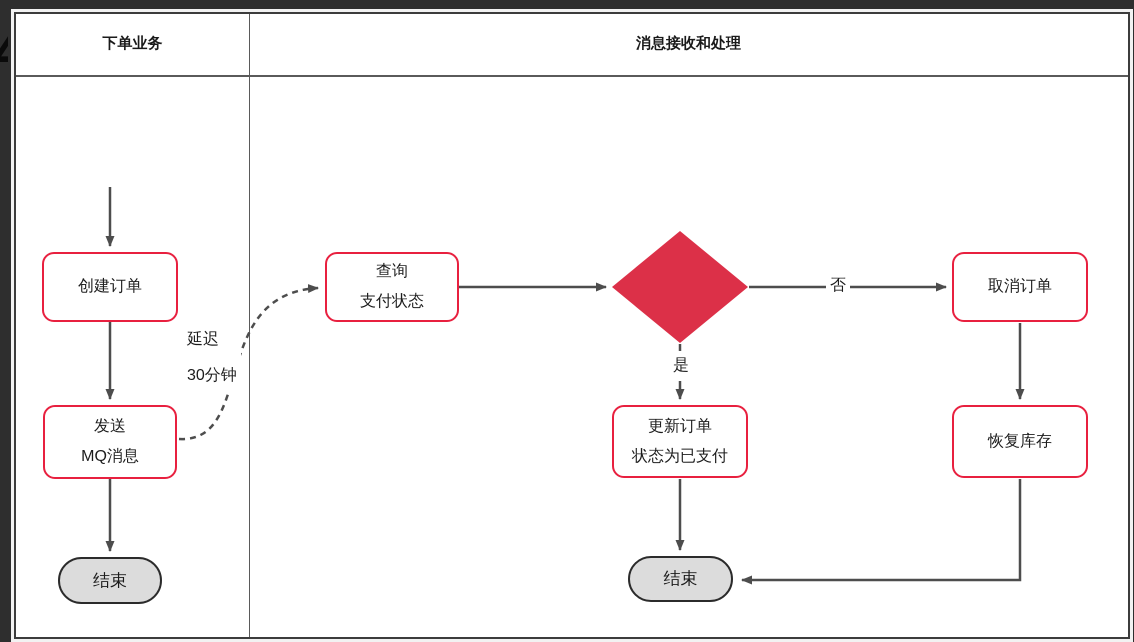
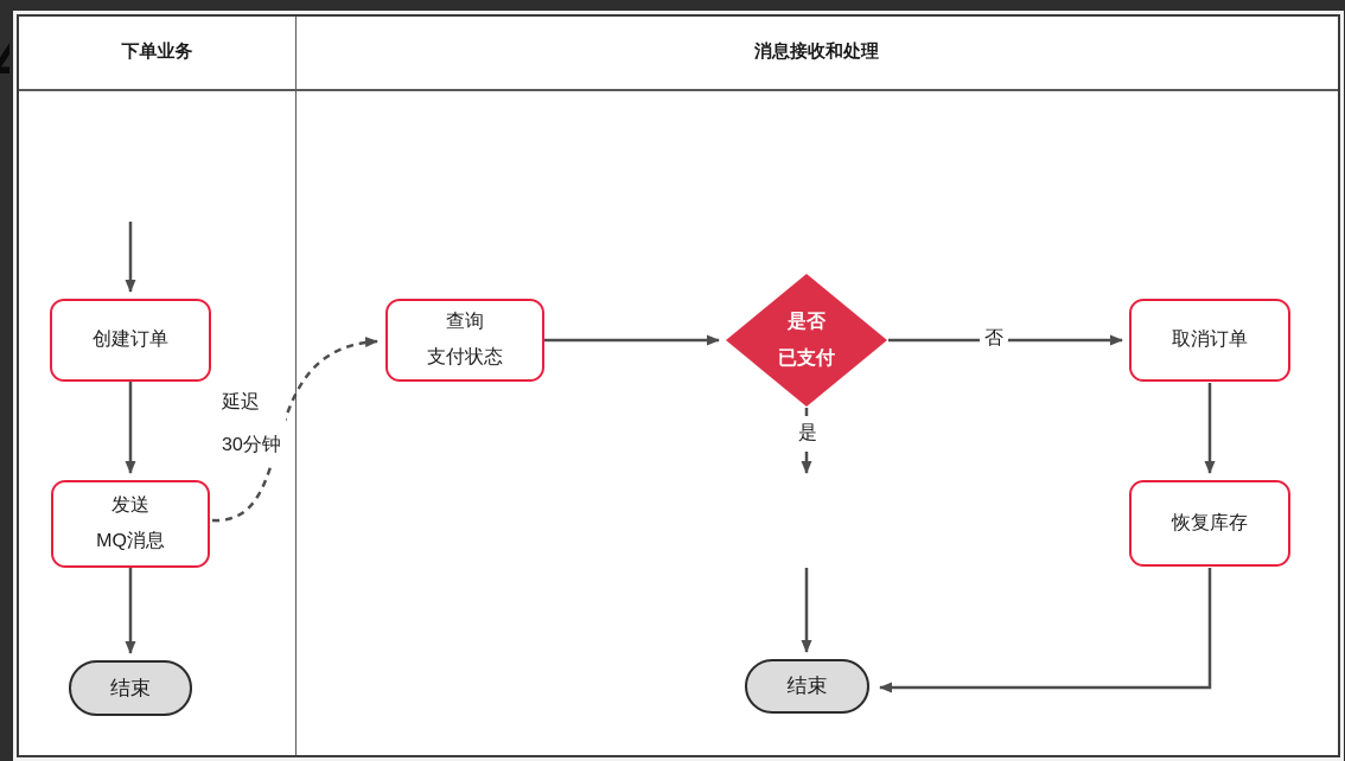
  下单业务
  消息接收和处理
  创建订单
  发送
  MQ消息
  结束
  查询
  支付状态
+ 是否
+ 已支付
  取消订单
- 更新订单
- 状态为已支付
  恢复库存
  结束
  延迟
  30分钟
  是
  否
